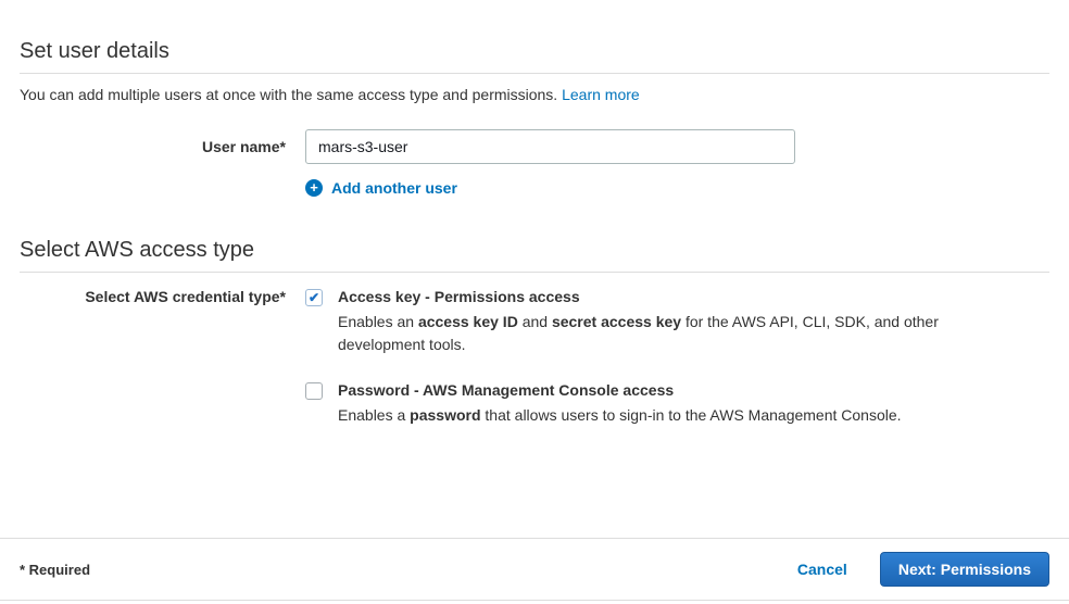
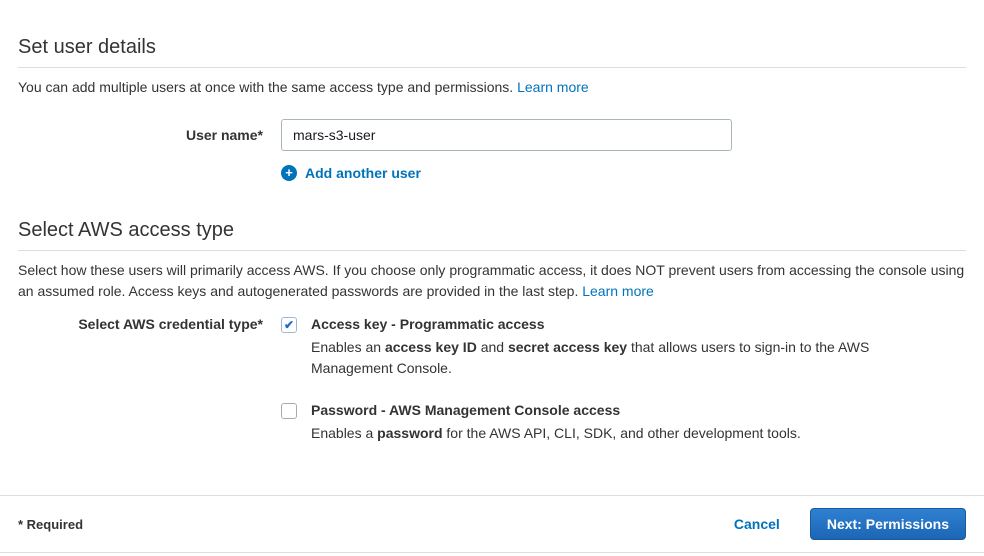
  Set user details
  You can add multiple users at once with the same access type and permissions. Learn more
  User name*
  mars-s3-user
  +
  Add another user
  Select AWS access type
+ Select how these users will primarily access AWS. If you choose only programmatic access, it does NOT prevent users from accessing the console using an assumed role. Access keys and autogenerated passwords are provided in the last step. Learn more
  Select AWS credential type*
  ✔
- Access key - Permissions access
+ Access key - Programmatic access
- Enables an access key ID and secret access key for the AWS API, CLI, SDK, and other development tools.
+ Enables an access key ID and secret access key that allows users to sign-in to the AWS Management Console.
  Password - AWS Management Console access
- Enables a password that allows users to sign-in to the AWS Management Console.
+ Enables a password for the AWS API, CLI, SDK, and other development tools.
  * Required
  Cancel
  Next: Permissions
